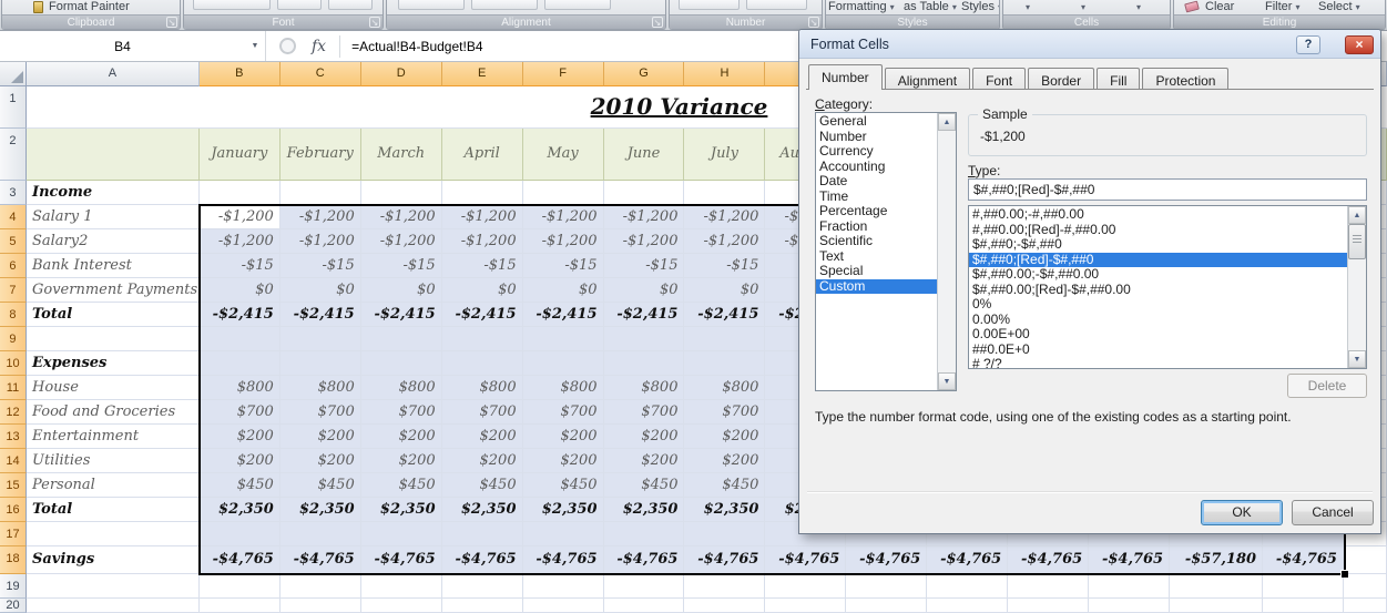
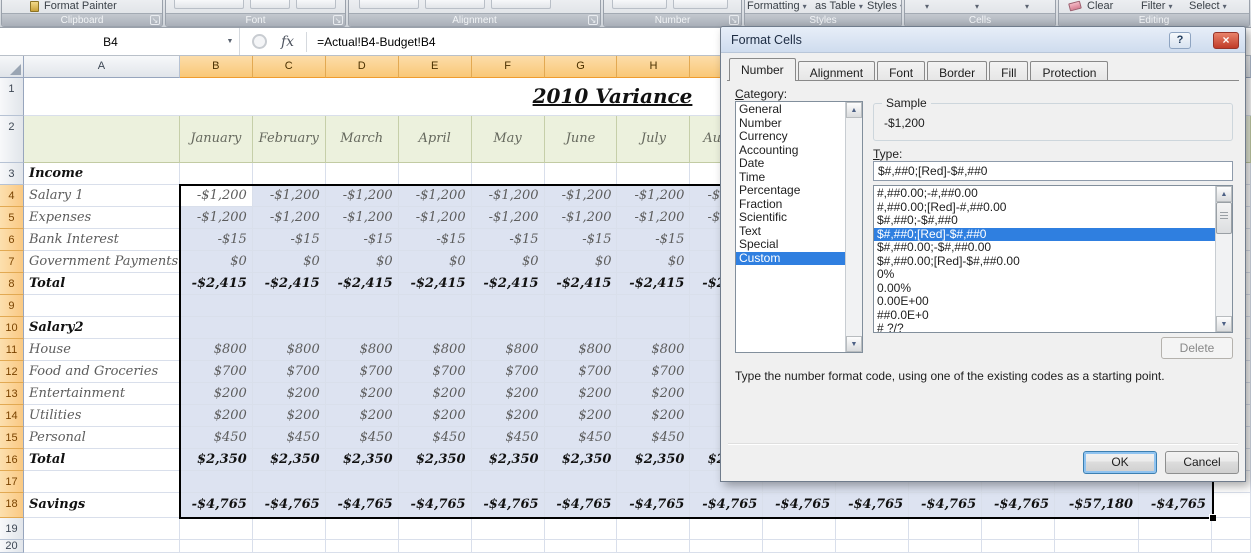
  Format Painter
  Clipboard
  ↘
  Font
  ↘
  Alignment
  ↘
  Number
  ↘
  Formatting ▾
  as Table ▾
  Styles
  Styles
  ▾
  ▾
  ▾
  Cells
  Clear
  Filter ▾
  Select ▾
  Editing
  B4
  fx
  =Actual!B4-Budget!B4
  A
  B
  C
  D
  E
  F
  G
  H
  1
  2
  January
  February
  March
  April
  May
  June
  July
  3
  Income
  4
  Salary 1
  -$1,200
  -$1,200
  -$1,200
  -$1,200
  -$1,200
  -$1,200
  -$1,200
  5
- Salary2
+ Expenses
  -$1,200
  -$1,200
  -$1,200
  -$1,200
  -$1,200
  -$1,200
  -$1,200
  6
  Bank Interest
  -$15
  -$15
  -$15
  -$15
  -$15
  -$15
  -$15
  7
  Government Payments
  $0
  $0
  $0
  $0
  $0
  $0
  $0
  8
  Total
  -$2,415
  -$2,415
  -$2,415
  -$2,415
  -$2,415
  -$2,415
  -$2,415
  9
  10
- Expenses
+ Salary2
  11
  House
  $800
  $800
  $800
  $800
  $800
  $800
  $800
  12
  Food and Groceries
  $700
  $700
  $700
  $700
  $700
  $700
  $700
  13
  Entertainment
  $200
  $200
  $200
  $200
  $200
  $200
  $200
  14
  Utilities
  $200
  $200
  $200
  $200
  $200
  $200
  $200
  15
  Personal
  $450
  $450
  $450
  $450
  $450
  $450
  $450
  16
  Total
  $2,350
  $2,350
  $2,350
  $2,350
  $2,350
  $2,350
  $2,350
  17
  18
  Savings
  -$4,765
  -$4,765
  -$4,765
  -$4,765
  -$4,765
  -$4,765
  -$4,765
  -$4,765
  -$4,765
  -$4,765
  -$4,765
  -$4,765
  -$57,180
  -$4,765
  19
  20
  2010 Variance
  Format Cells
  ?
  ×
  Number
  Alignment
  Font
  Border
  Fill
  Protection
  Category:
  General
  Number
  Currency
  Accounting
  Date
  Time
  Percentage
  Fraction
  Scientific
  Text
  Special
  Custom
  Sample
  -$1,200
  Type:
  $#,##0;[Red]-$#,##0
  #,##0.00;-#,##0.00
  #,##0.00;[Red]-#,##0.00
  $#,##0;-$#,##0
  $#,##0;[Red]-$#,##0
  $#,##0.00;-$#,##0.00
  $#,##0.00;[Red]-$#,##0.00
  0%
  0.00%
  0.00E+00
  ##0.0E+0
  # ?/?
  Delete
  Type the number format code, using one of the existing codes as a starting point.
  OK
  Cancel
